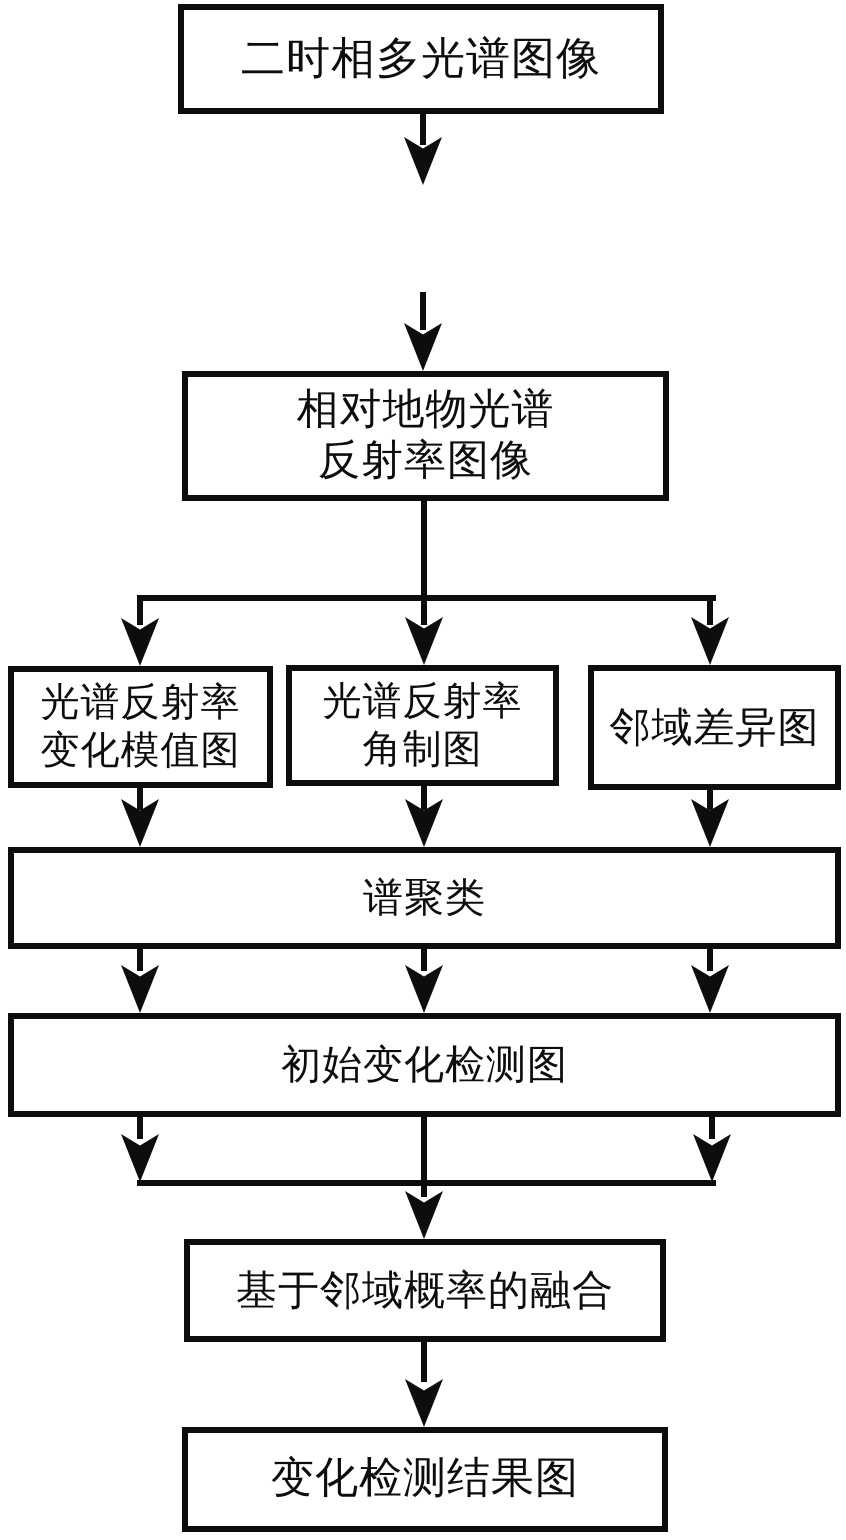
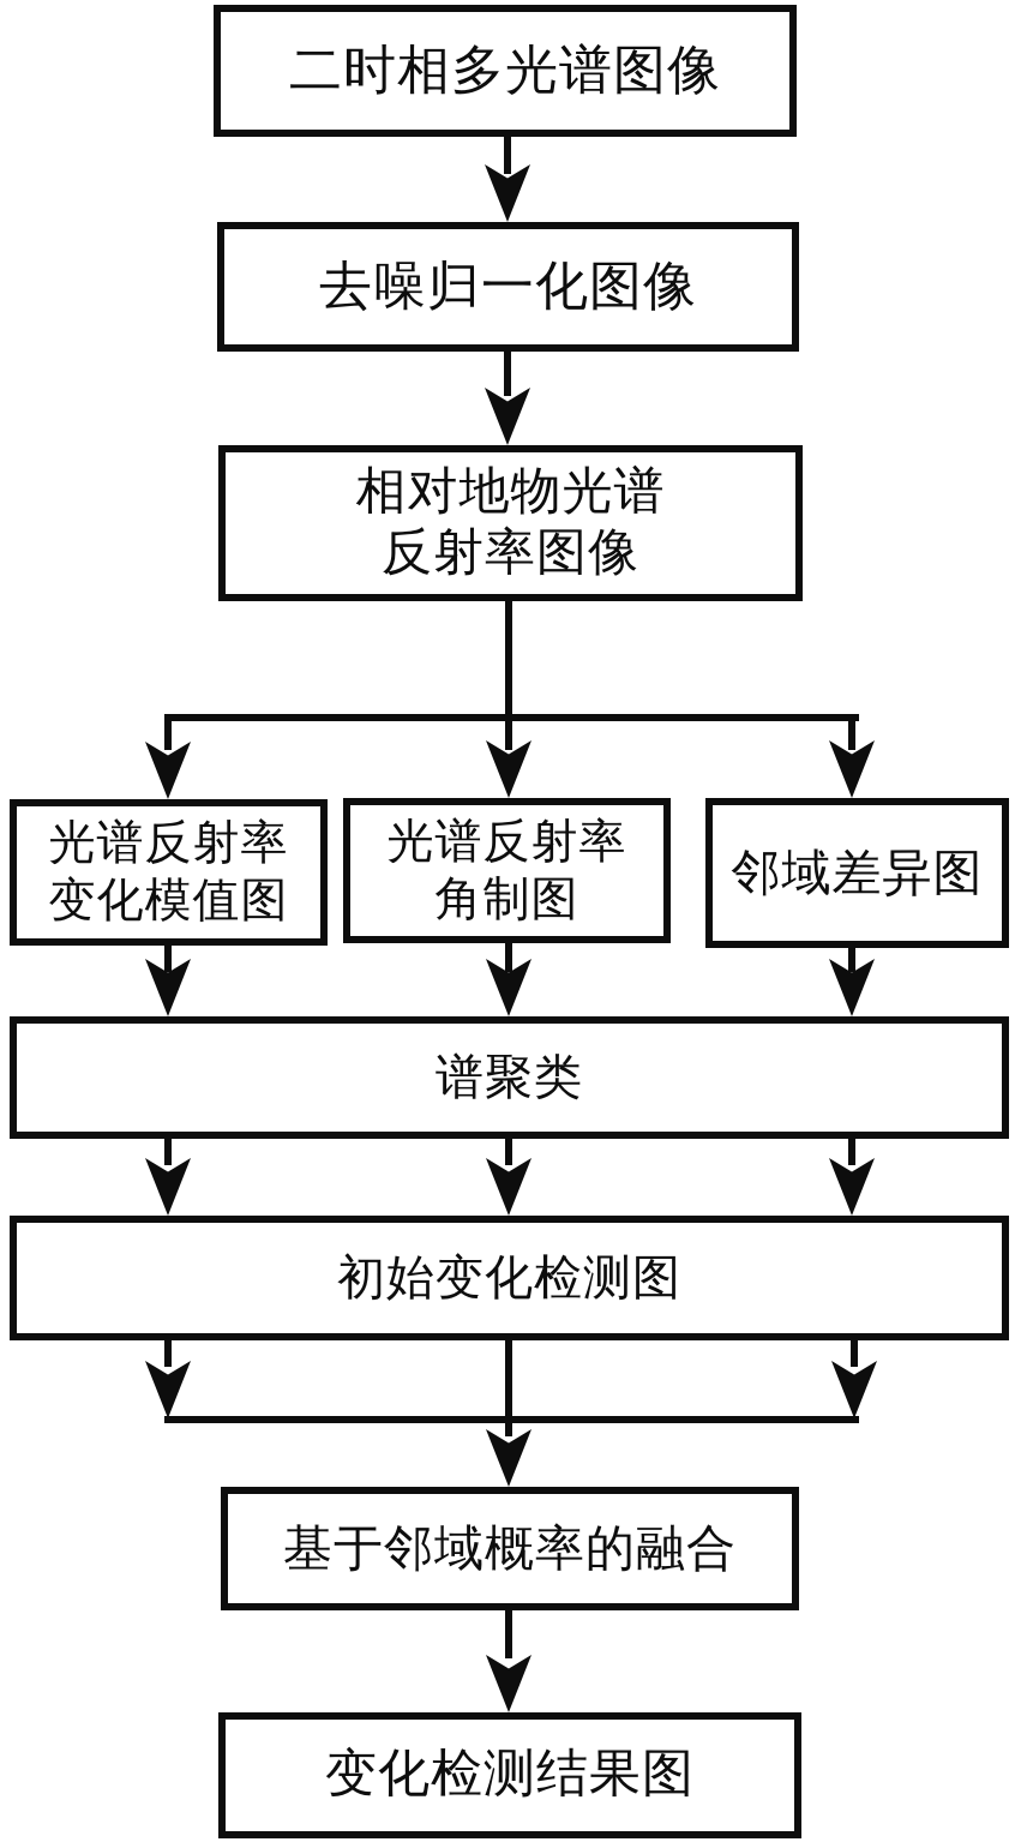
  二时相多光谱图像
+ 去噪归一化图像
  相对地物光谱
  反射率图像
  光谱反射率
  变化模值图
  光谱反射率
  角制图
  邻域差异图
  谱聚类
  初始变化检测图
  基于邻域概率的融合
  变化检测结果图
